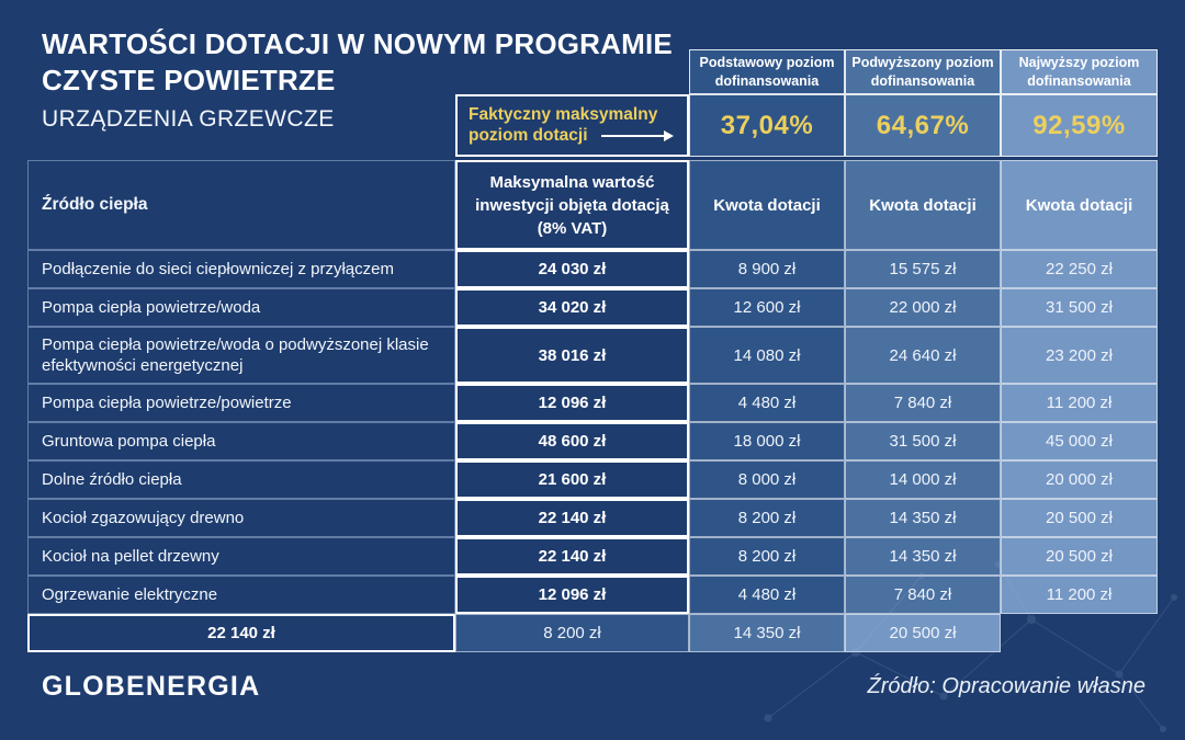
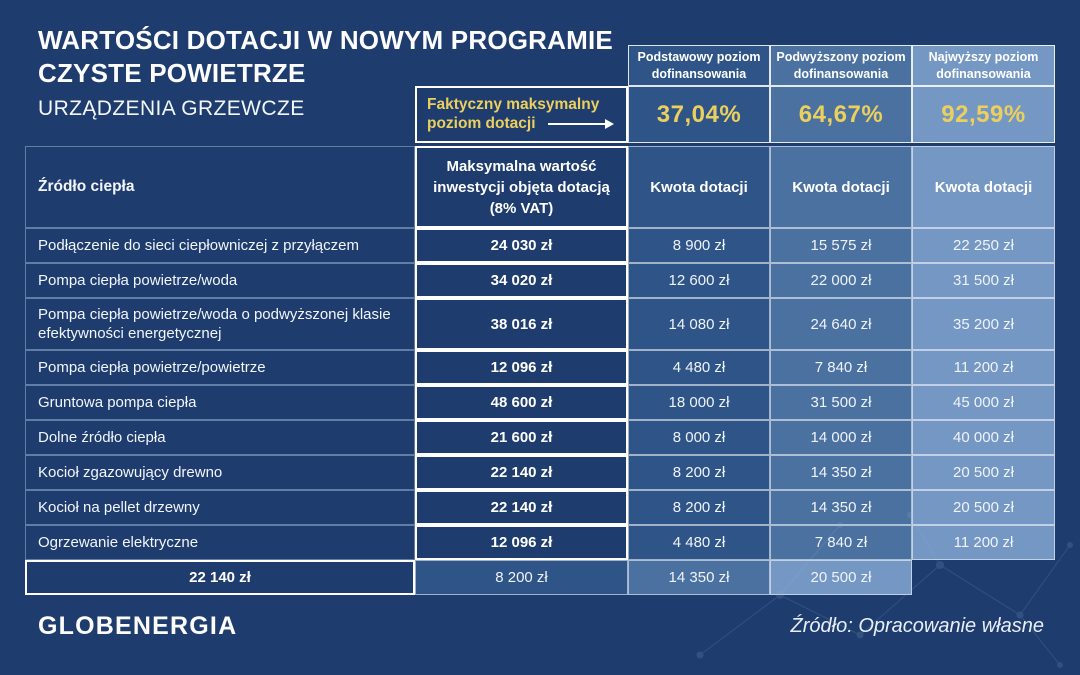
  WARTOŚCI DOTACJI W NOWYM PROGRAMIE
  CZYSTE POWIETRZE
  URZĄDZENIA GRZEWCZE
  Faktyczny maksymalny
  poziom dotacji
  Podstawowy poziom dofinansowania
  Podwyższony poziom dofinansowania
  Najwyższy poziom dofinansowania
  37,04%
  64,67%
  92,59%
  Źródło ciepła
  Maksymalna wartość inwestycji objęta dotacją (8% VAT)
  Kwota dotacji
  Kwota dotacji
  Kwota dotacji
  Podłączenie do sieci ciepłowniczej z przyłączem
  24 030 zł
  8 900 zł
  15 575 zł
  22 250 zł
  Pompa ciepła powietrze/woda
  34 020 zł
  12 600 zł
  22 000 zł
  31 500 zł
  Pompa ciepła powietrze/woda o podwyższonej klasie efektywności energetycznej
  38 016 zł
  14 080 zł
  24 640 zł
- 23 200 zł
+ 35 200 zł
  Pompa ciepła powietrze/powietrze
  12 096 zł
  4 480 zł
  7 840 zł
  11 200 zł
  Gruntowa pompa ciepła
  48 600 zł
  18 000 zł
  31 500 zł
  45 000 zł
  Dolne źródło ciepła
  21 600 zł
  8 000 zł
  14 000 zł
- 20 000 zł
+ 40 000 zł
  Kocioł zgazowujący drewno
  22 140 zł
  8 200 zł
  14 350 zł
  20 500 zł
  Kocioł na pellet drzewny
  22 140 zł
  8 200 zł
  14 350 zł
  20 500 zł
  Ogrzewanie elektryczne
  12 096 zł
  4 480 zł
  7 840 zł
  11 200 zł
  22 140 zł
  8 200 zł
  14 350 zł
  20 500 zł
  GLOBENERGIA
  Źródło: Opracowanie własne
